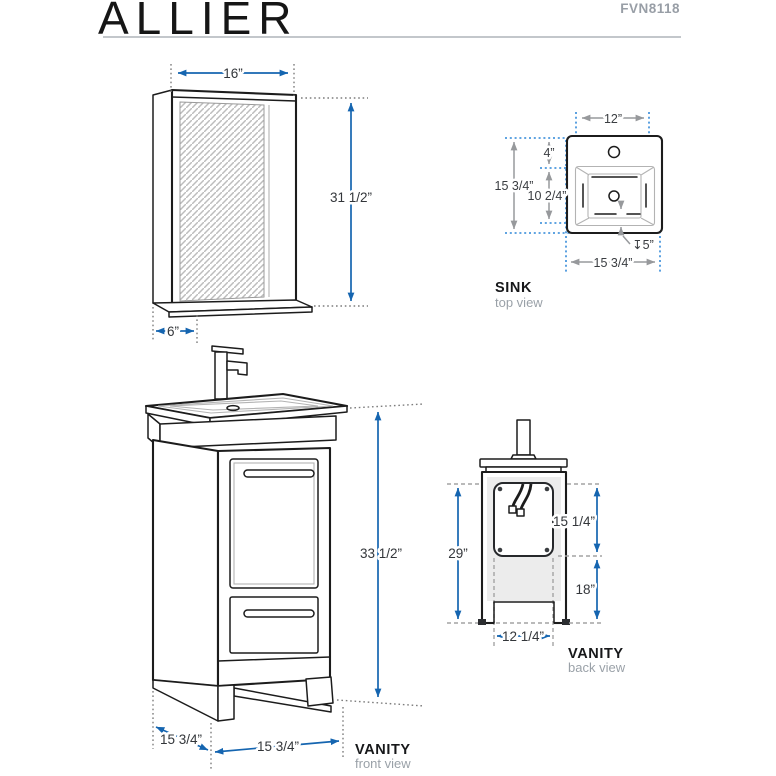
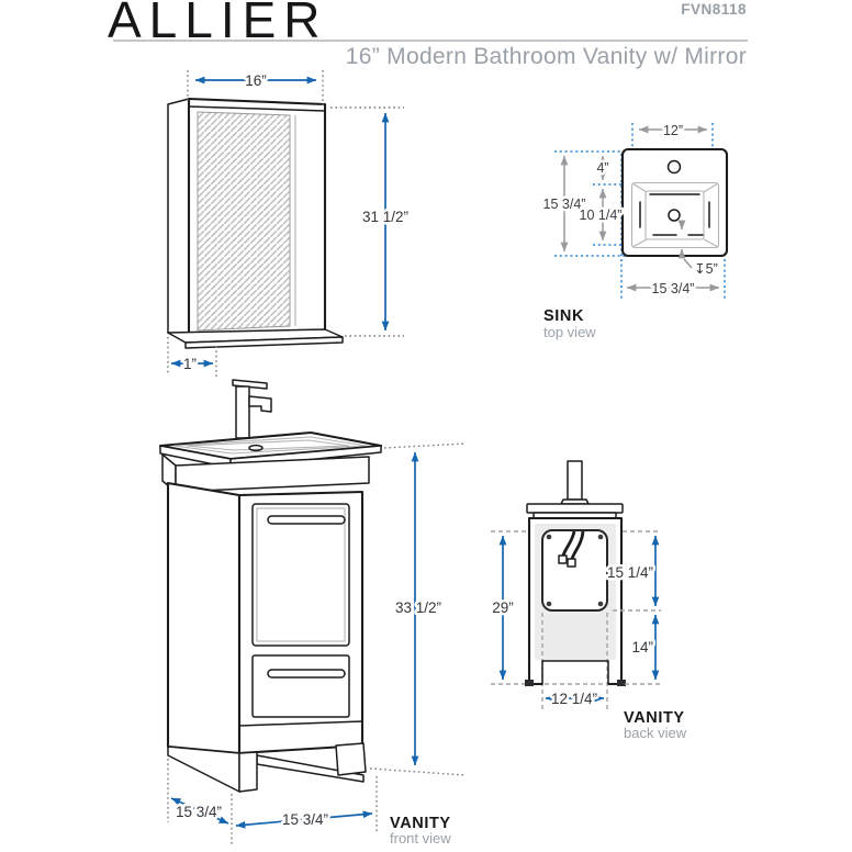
  ALLIER
  FVN8118
+ 16” Modern Bathroom Vanity w/ Mirror
  16”
  31 1/2”
- 6”
+ 1”
  12”
  15 3/4”
  4”
- 10 2/4”
+ 10 1/4”
  ↧5”
  15 3/4”
  SINK
  top view
  33 1/2”
  15 3/4”
  15 3/4”
  VANITY
  front view
  29”
  15 1/4”
- 18”
+ 14”
  12 1/4”
  VANITY
  back view
